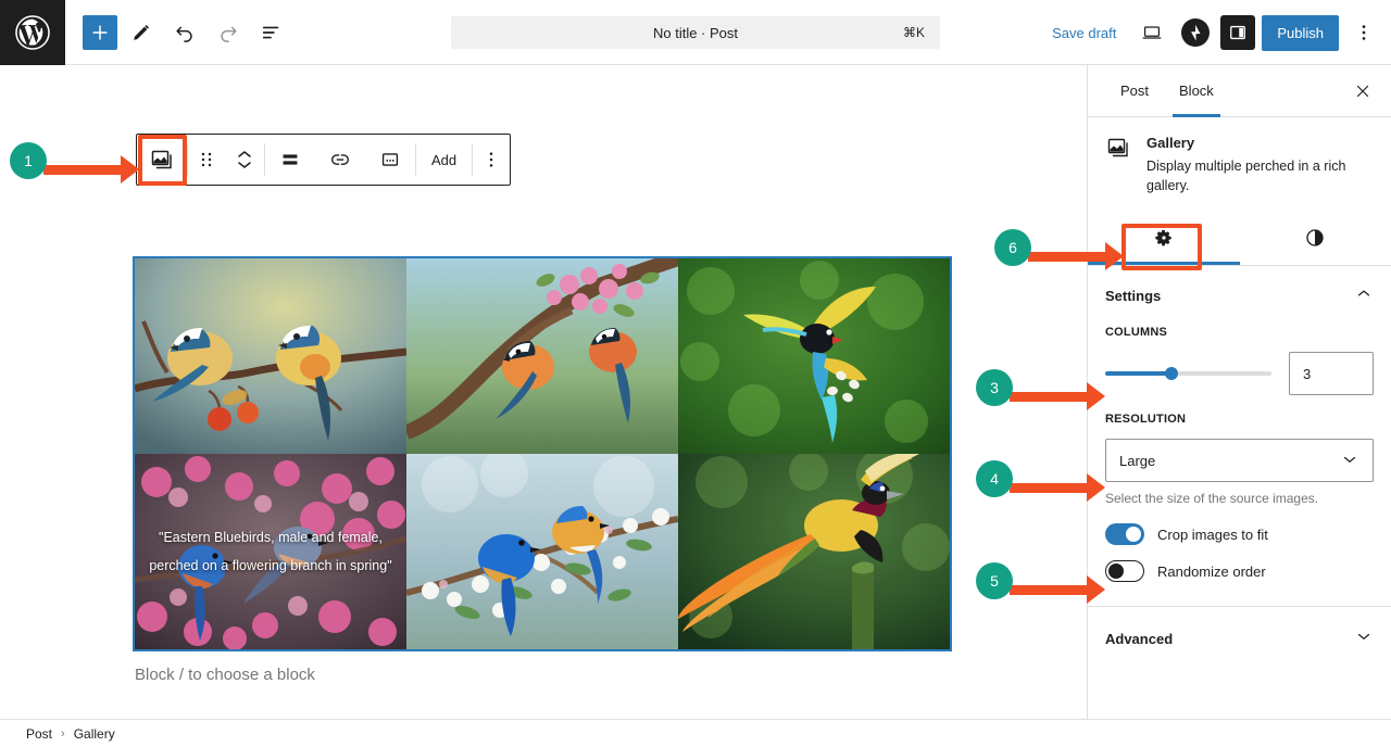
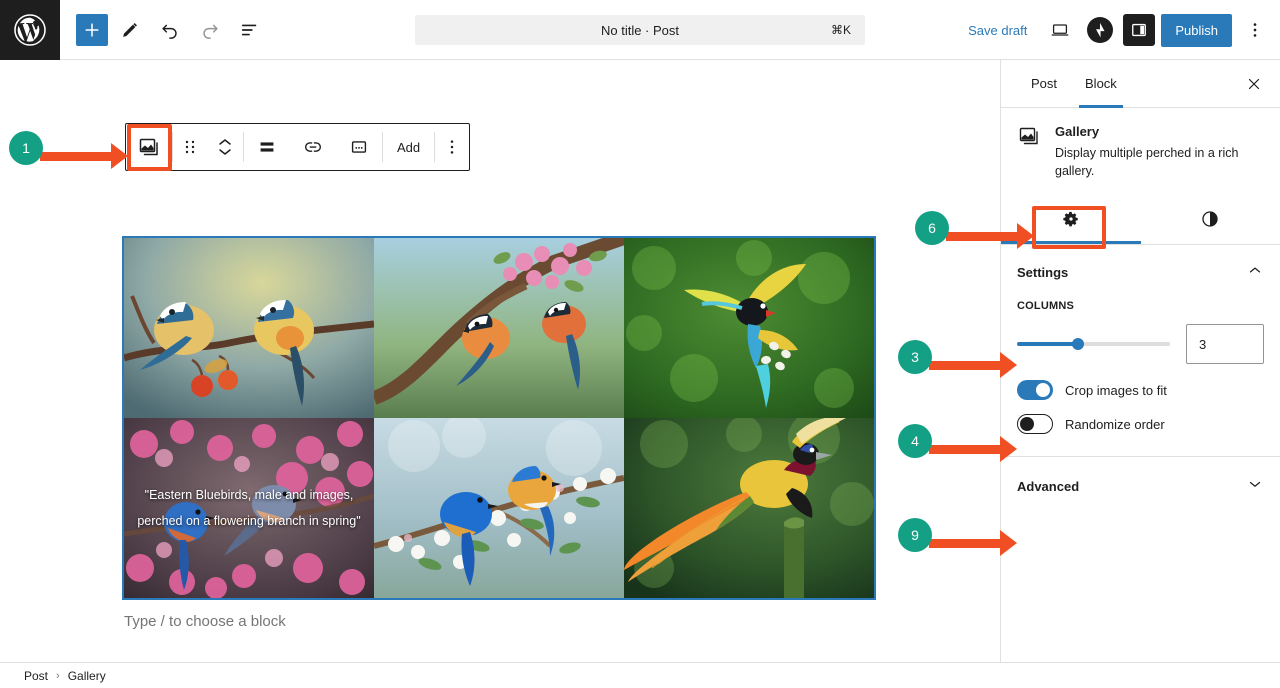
  No title · Post
  ⌘K
  Save draft
  Publish
  Add
- "Eastern Bluebirds, male and female, perched on a flowering branch in spring"
+ "Eastern Bluebirds, male and images, perched on a flowering branch in spring"
- Block / to choose a block
+ Type / to choose a block
  Post
  Block
  Gallery
  Display multiple perched in a rich gallery.
  Settings
  COLUMNS
  3
- RESOLUTION
- Large
- Select the size of the source images.
  Crop images to fit
  Randomize order
  Advanced
  Post
  ›
  Gallery
  1
  6
  3
  4
- 5
+ 9
